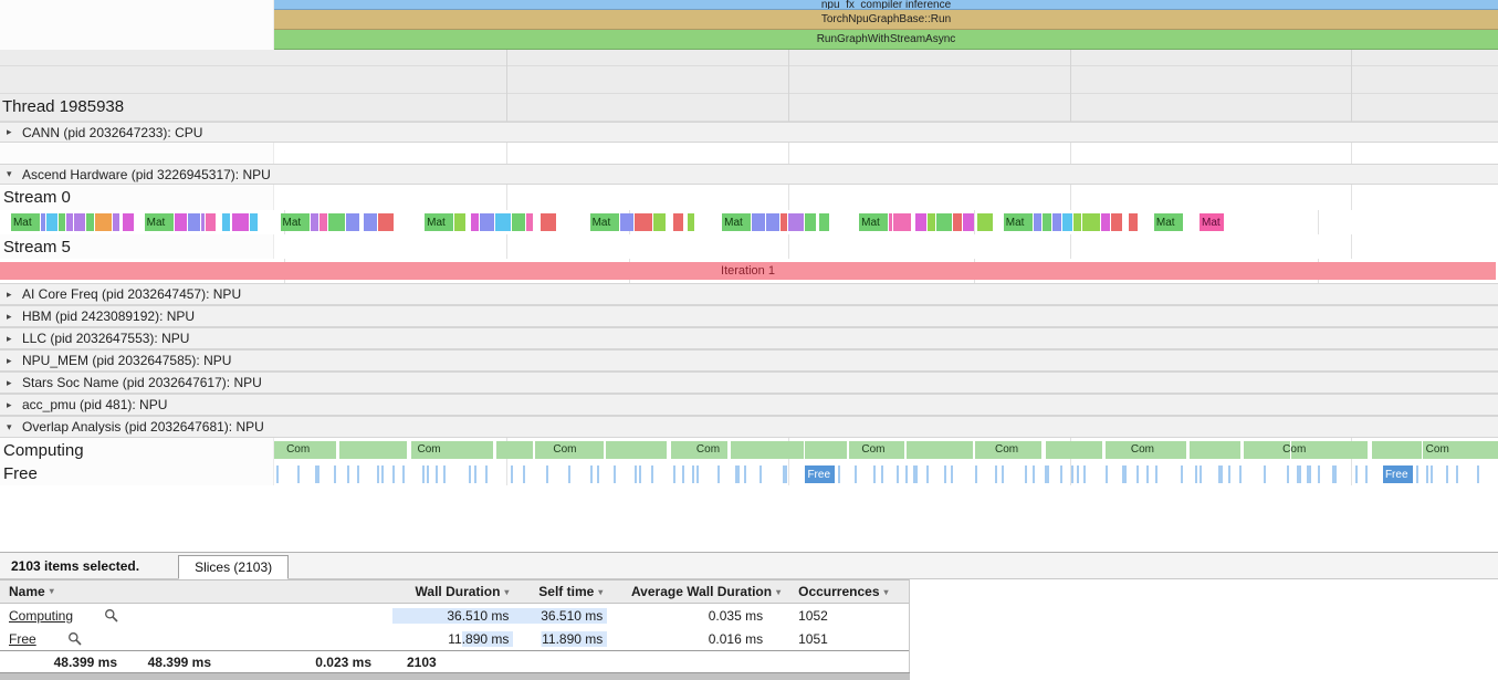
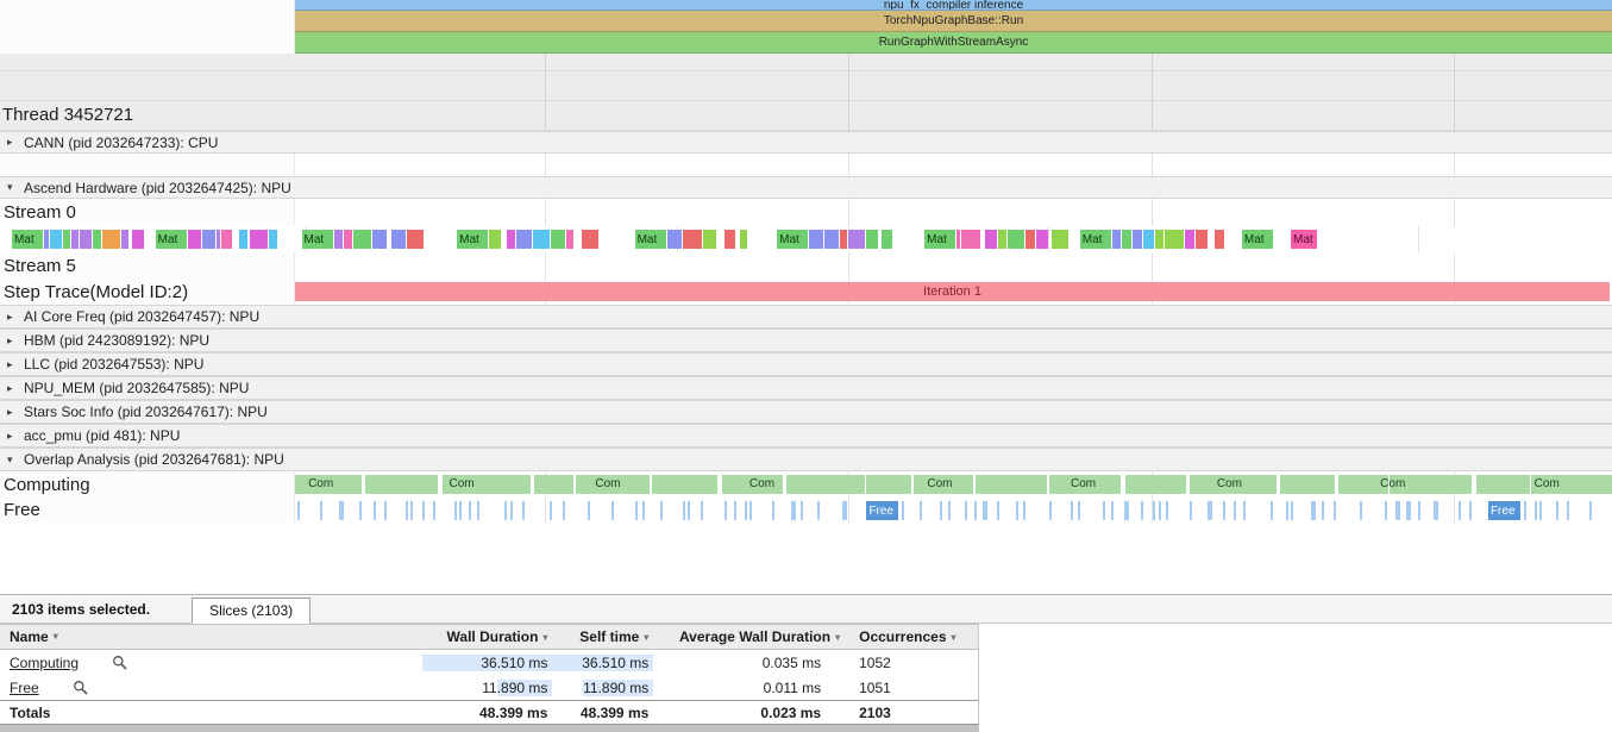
  npu_fx_compiler inference
  TorchNpuGraphBase::Run
  RunGraphWithStreamAsync
- Thread 1985938
+ Thread 3452721
  ▸
  CANN (pid 2032647233): CPU
  ▾
- Ascend Hardware (pid 3226945317): NPU
+ Ascend Hardware (pid 2032647425): NPU
  Stream 0
  Mat
  Mat
  Mat
  Mat
  Mat
  Mat
  Mat
  Mat
  Mat
  Mat
  Stream 5
+ Step Trace(Model ID:2)
  Iteration 1
  ▸
  AI Core Freq (pid 2032647457): NPU
  ▸
  HBM (pid 2423089192): NPU
  ▸
  LLC (pid 2032647553): NPU
  ▸
  NPU_MEM (pid 2032647585): NPU
  ▸
- Stars Soc Name (pid 2032647617): NPU
+ Stars Soc Info (pid 2032647617): NPU
  ▸
  acc_pmu (pid 481): NPU
  ▾
  Overlap Analysis (pid 2032647681): NPU
  Computing
  Com
  Com
  Com
  Com
  Com
  Com
  Com
  Com
  Com
  Free
  Free
  Free
  2103 items selected.
  Slices (2103)
  Name
  ▾
  Wall Duration ▾
  Self time ▾
  Average Wall Duration ▾
  Occurrences ▾
  Computing
  36.510 ms
  36.510 ms
  0.035 ms
  1052
  Free
  11.890 ms
  11.890 ms
- 0.016 ms
+ 0.011 ms
  1051
+ Totals
  48.399 ms
  48.399 ms
  0.023 ms
  2103
